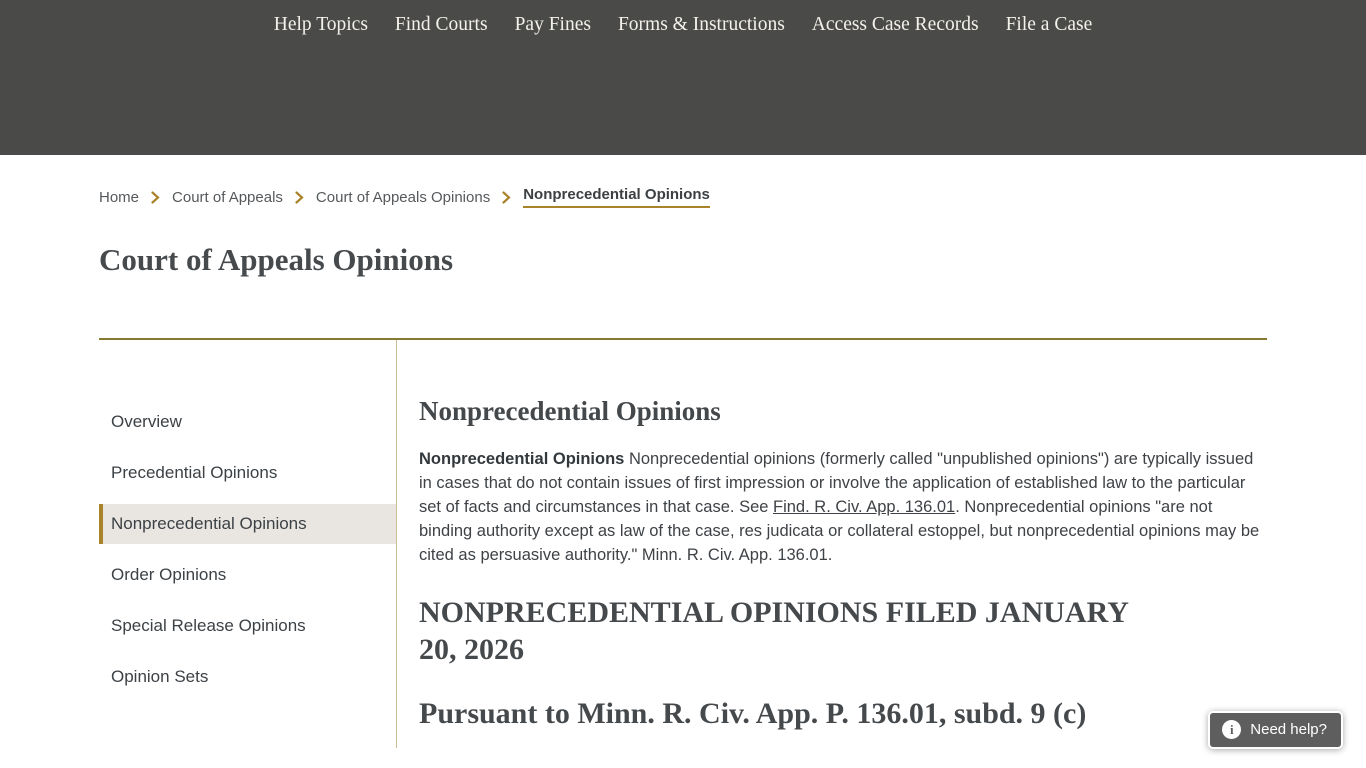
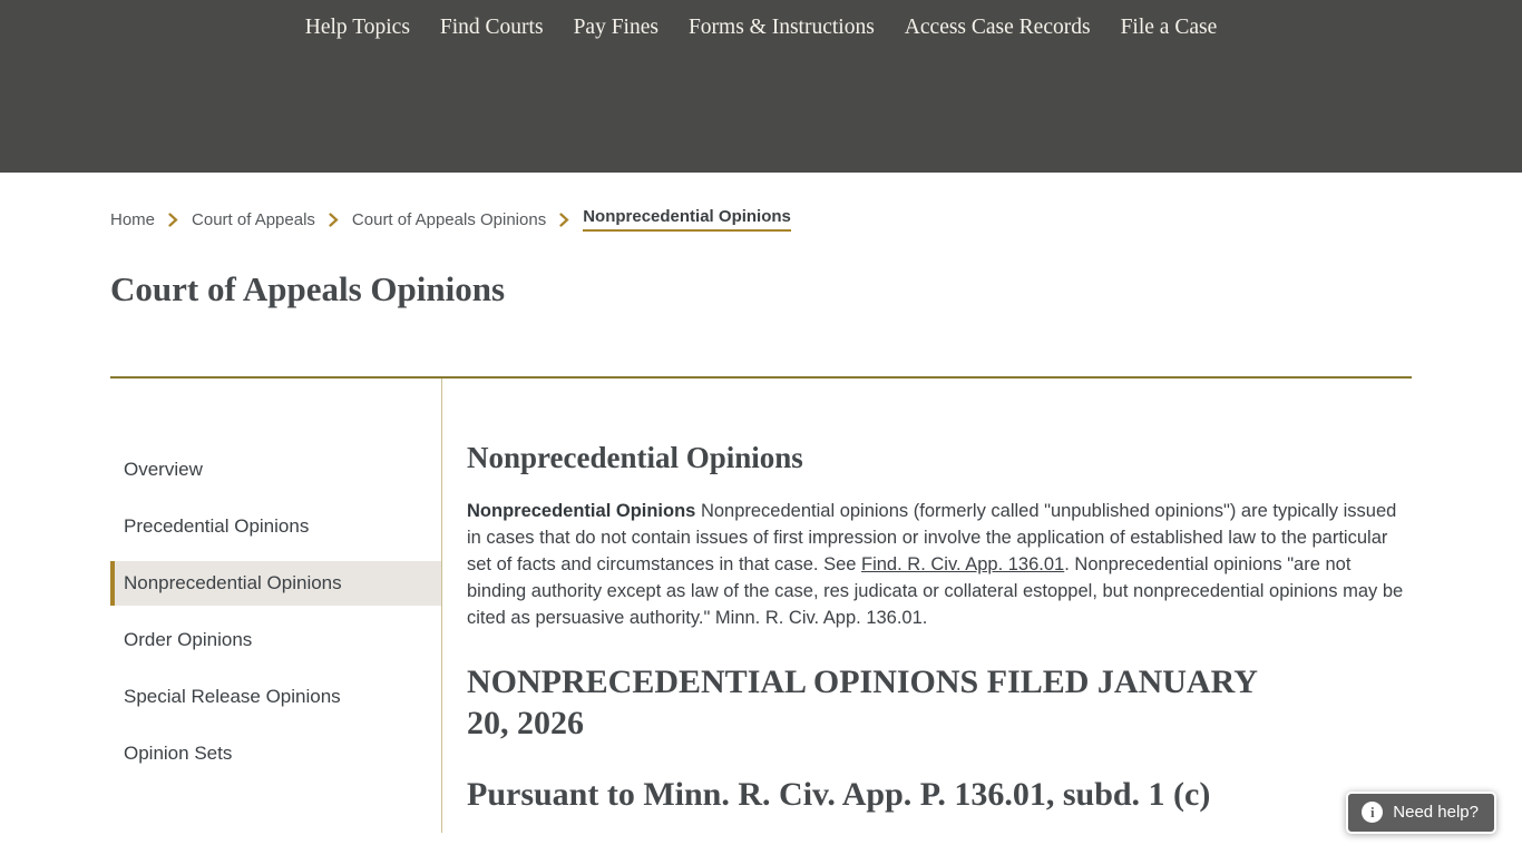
  Help Topics
  Find Courts
  Pay Fines
  Forms & Instructions
  Access Case Records
  File a Case
  Home
  Court of Appeals
  Court of Appeals Opinions
  Nonprecedential Opinions
  Court of Appeals Opinions
  Overview
  Precedential Opinions
  Nonprecedential Opinions
  Order Opinions
  Special Release Opinions
  Opinion Sets
  Nonprecedential Opinions
  Nonprecedential Opinions Nonprecedential opinions (formerly called "unpublished opinions") are typically issued in cases that do not contain issues of first impression or involve the application of established law to the particular set of facts and circumstances in that case. See Find. R. Civ. App. 136.01. Nonprecedential opinions "are not binding authority except as law of the case, res judicata or collateral estoppel, but nonprecedential opinions may be cited as persuasive authority." Minn. R. Civ. App. 136.01.
  NONPRECEDENTIAL OPINIONS FILED JANUARY 20, 2026
- Pursuant to Minn. R. Civ. App. P. 136.01, subd. 9 (c)
+ Pursuant to Minn. R. Civ. App. P. 136.01, subd. 1 (c)
  i
  Need help?
